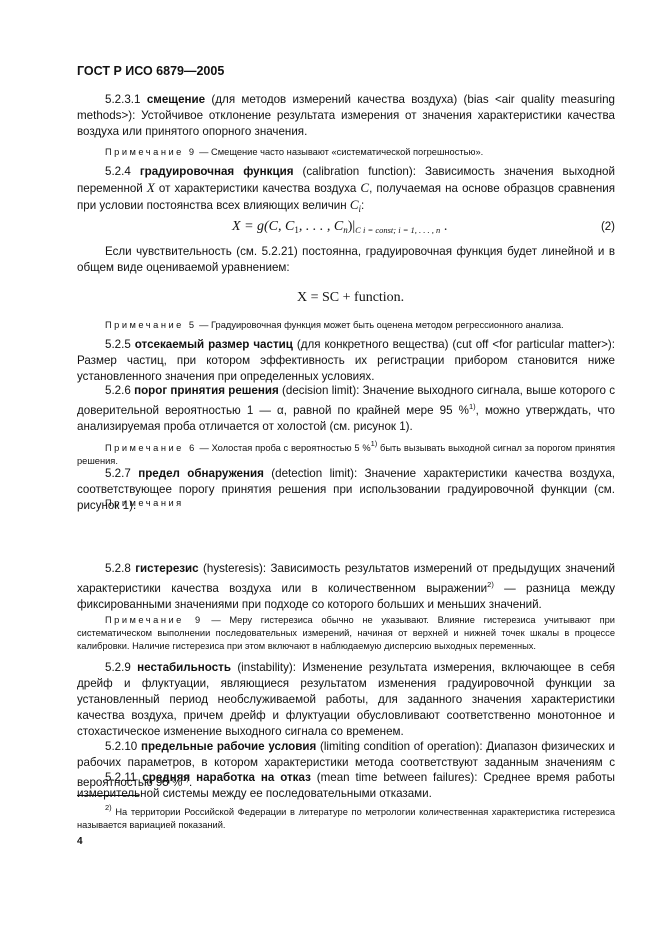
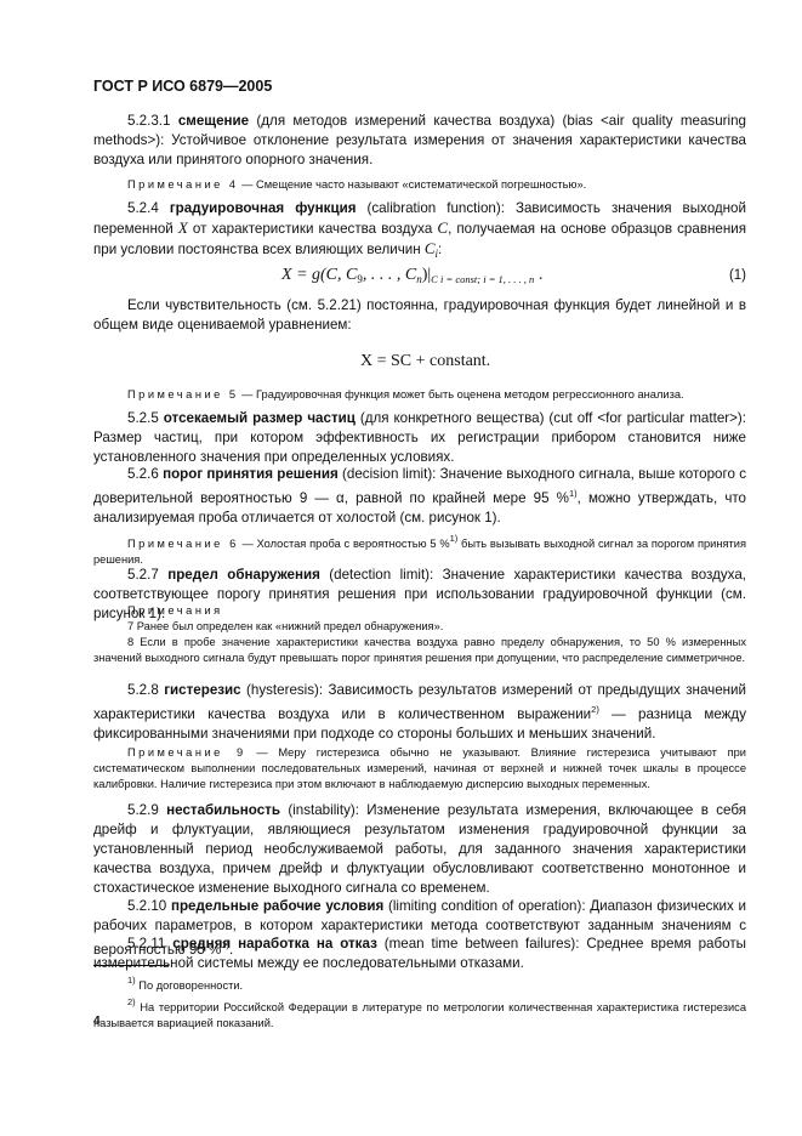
  ГОСТ Р ИСО 6879—2005
  5.2.3.1 смещение (для методов измерений качества воздуха) (bias <air quality measuring methods>): Устойчивое отклонение результата измерения от значения характеристики качества воздуха или принятого опорного значения.
- Примечание 9 — Смещение часто называют «систематической погрешностью».
+ Примечание 4 — Смещение часто называют «систематической погрешностью».
  5.2.4 градуировочная функция (calibration function): Зависимость значения выходной переменной X от характеристики качества воздуха C, получаемая на основе образцов сравнения при условии постоянства всех влияющих величин Ci:
- X = g(C, C1, . . . , Cn)|C i = const; i = 1, . . . , n .
+ X = g(C, C9, . . . , Cn)|C i = const; i = 1, . . . , n .
- (2)
+ (1)
  Если чувствительность (см. 5.2.21) постоянна, градуировочная функция будет линейной и в общем виде оцениваемой уравнением:
- X = SC + function.
+ X = SC + constant.
  Примечание 5 — Градуировочная функция может быть оценена методом регрессионного анализа.
  5.2.5 отсекаемый размер частиц (для конкретного вещества) (cut off <for particular matter>): Размер частиц, при котором эффективность их регистрации прибором становится ниже установленного значения при определенных условиях.
- 5.2.6 порог принятия решения (decision limit): Значение выходного сигнала, выше которого с доверительной вероятностью 1 — α, равной по крайней мере 95 %1), можно утверждать, что анализируемая проба отличается от холостой (см. рисунок 1).
+ 5.2.6 порог принятия решения (decision limit): Значение выходного сигнала, выше которого с доверительной вероятностью 9 — α, равной по крайней мере 95 %1), можно утверждать, что анализируемая проба отличается от холостой (см. рисунок 1).
  Примечание 6 — Холостая проба с вероятностью 5 %1) быть вызывать выходной сигнал за порогом принятия решения.
  5.2.7 предел обнаружения (detection limit): Значение характеристики качества воздуха, соответствующее порогу принятия решения при использовании градуировочной функции (см. рисунок 1).
  Примечания
+ 7 Ранее был определен как «нижний предел обнаружения».
+ 8 Если в пробе значение характеристики качества воздуха равно пределу обнаружения, то 50 % измеренных значений выходного сигнала будут превышать порог принятия решения при допущении, что распределение симметричное.
- 5.2.8 гистерезис (hysteresis): Зависимость результатов измерений от предыдущих значений характеристики качества воздуха или в количественном выражении2) — разница между фиксированными значениями при подходе со которого больших и меньших значений.
+ 5.2.8 гистерезис (hysteresis): Зависимость результатов измерений от предыдущих значений характеристики качества воздуха или в количественном выражении2) — разница между фиксированными значениями при подходе со стороны больших и меньших значений.
  Примечание 9 — Меру гистерезиса обычно не указывают. Влияние гистерезиса учитывают при систематическом выполнении последовательных измерений, начиная от верхней и нижней точек шкалы в процессе калибровки. Наличие гистерезиса при этом включают в наблюдаемую дисперсию выходных переменных.
  5.2.9 нестабильность (instability): Изменение результата измерения, включающее в себя дрейф и флуктуации, являющиеся результатом изменения градуировочной функции за установленный период необслуживаемой работы, для заданного значения характеристики качества воздуха, причем дрейф и флуктуации обусловливают соответственно монотонное и стохастическое изменение выходного сигнала со временем.
  5.2.10 предельные рабочие условия (limiting condition of operation): Диапазон физических и рабочих параметров, в котором характеристики метода соответствуют заданным значениям с вероятностью 95 %1).
  5.2.11 средняя наработка на отказ (mean time between failures): Среднее время работы измерительной системы между ее последовательными отказами.
+ 1) По договоренности.
  2) На территории Российской Федерации в литературе по метрологии количественная характеристика гистерезиса называется вариацией показаний.
  4
